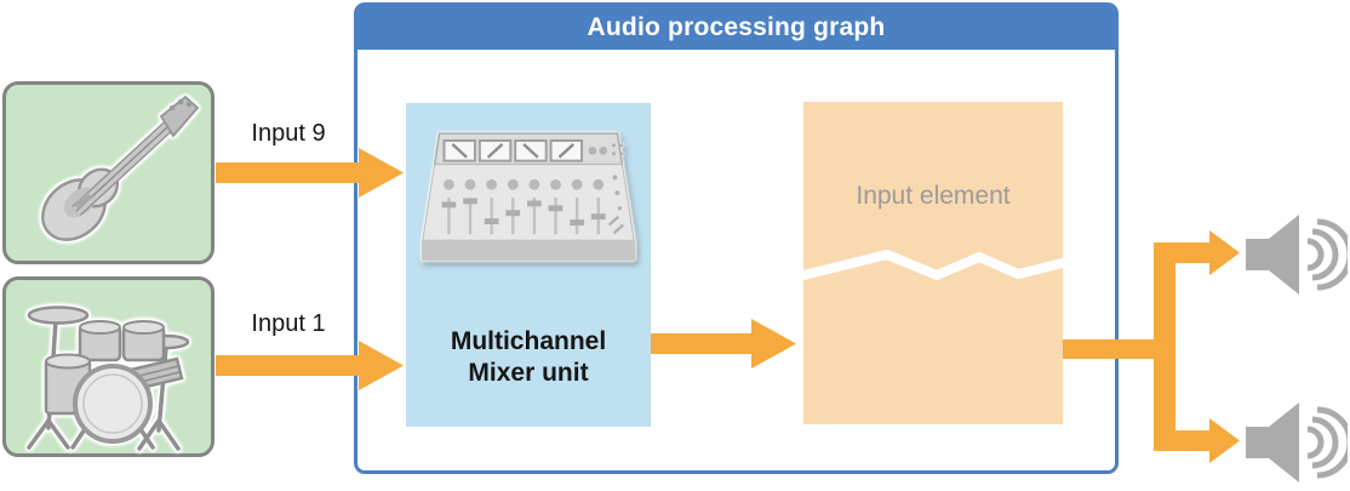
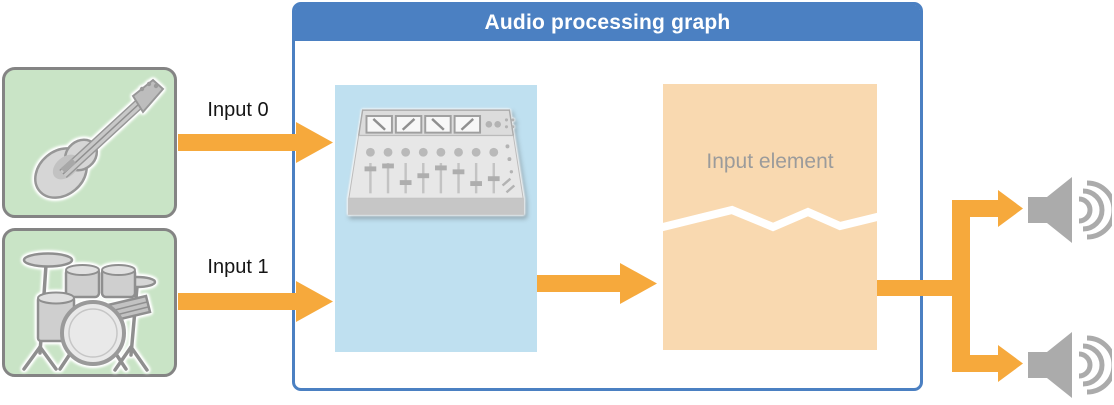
  Audio processing graph
- Multichannel
- Mixer unit
  Input element
- Input 9
+ Input 0
  Input 1
